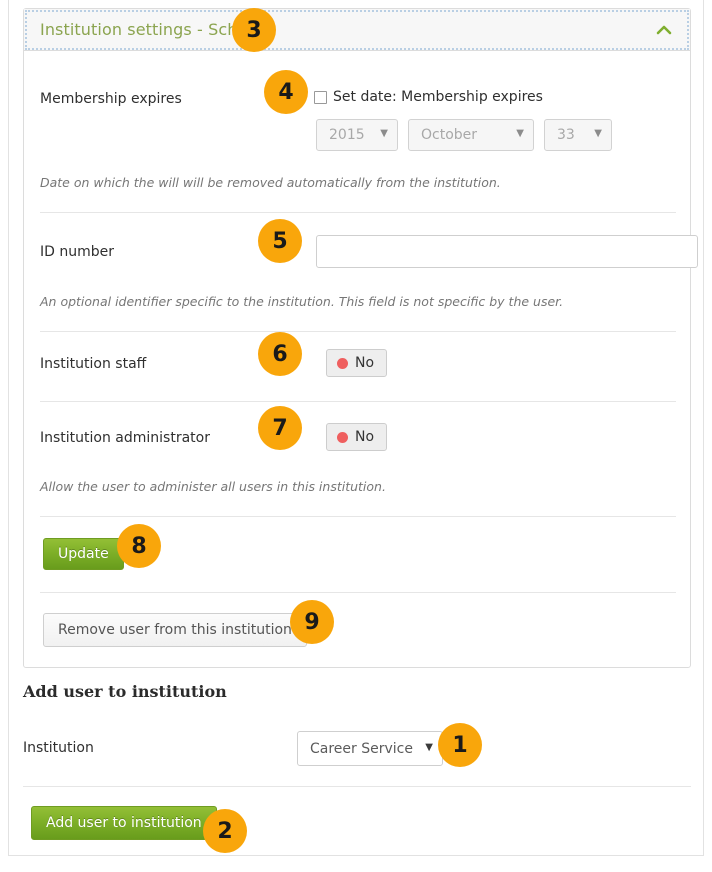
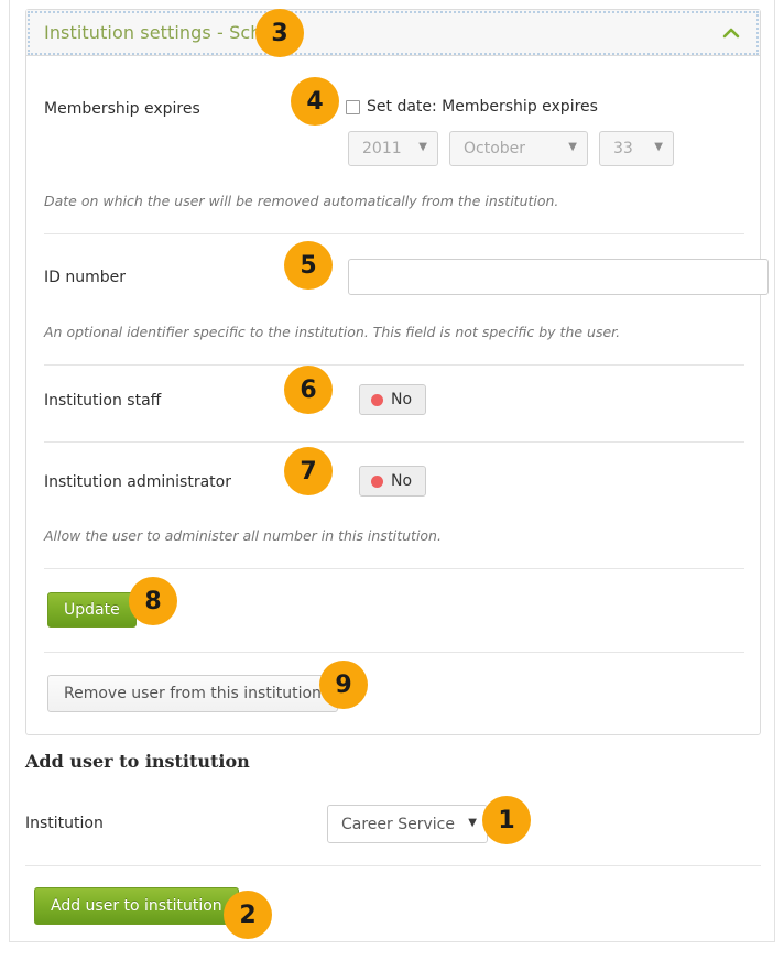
  Institution settings - Sc
  Membership expires
  Set date: Membership expires
- 2015
+ 2011
  ▼
  October
  ▼
  33
  ▼
- Date on which the will will be removed automatically from the institution.
+ Date on which the user will be removed automatically from the institution.
  ID number
  An optional identifier specific to the institution. This field is not specific by the user.
  Institution staff
  No
  Institution administrator
  No
- Allow the user to administer all users in this institution.
+ Allow the user to administer all number in this institution.
  Update
  Remove user from this institution
  Add user to institution
  Institution
  Career Service
  ▼
  Add user to institution
  3
  4
  5
  6
  7
  8
  9
  1
  2
